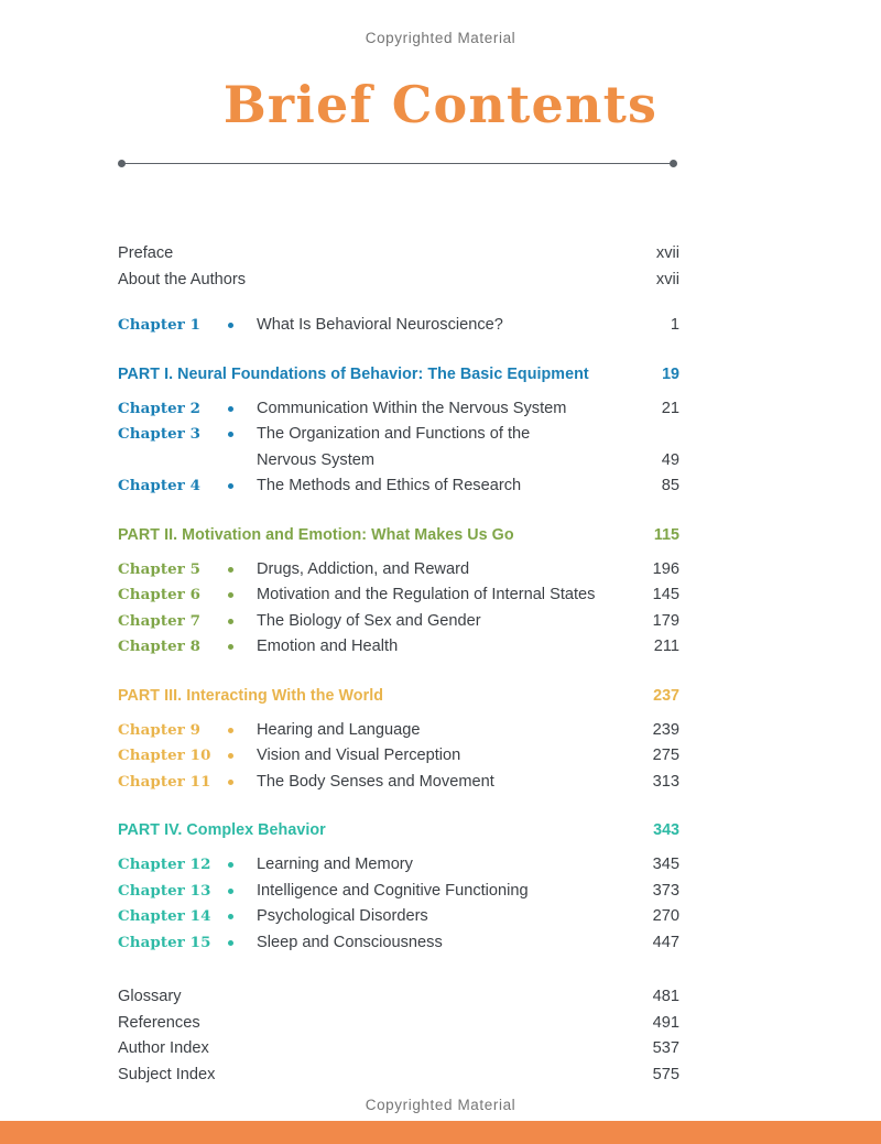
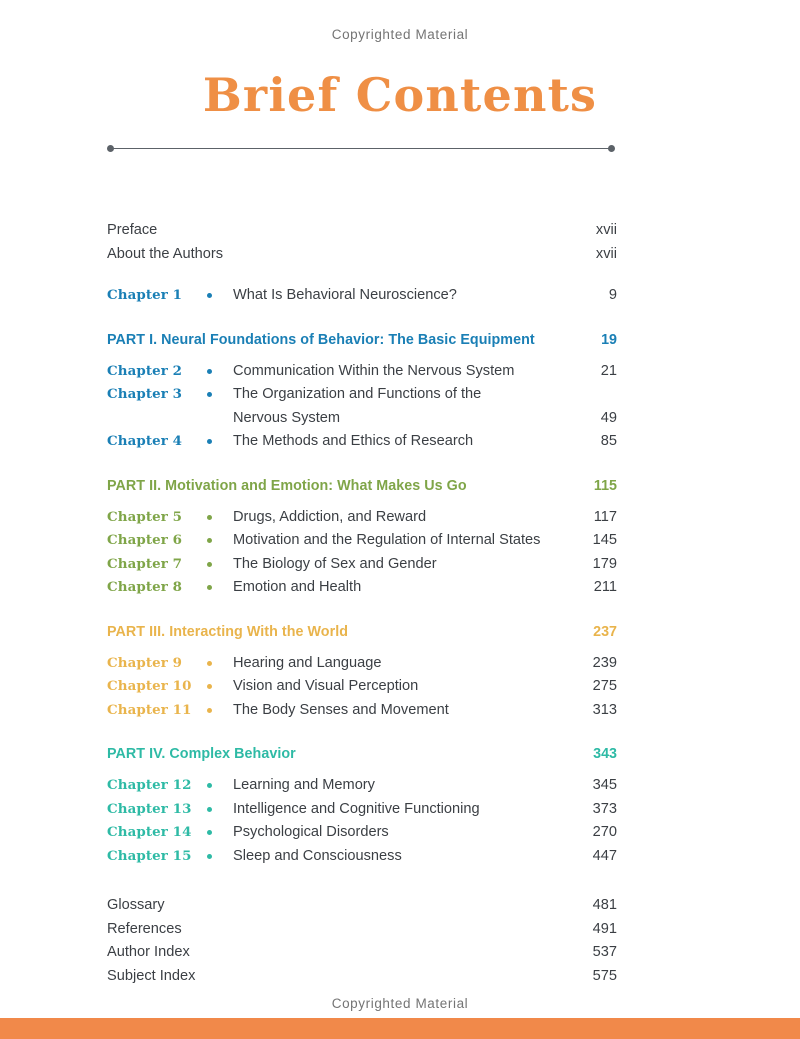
  Copyrighted Material
  Brief Contents
  Preface
  xvii
  About the Authors
  xvii
  Chapter 1
  What Is Behavioral Neuroscience?
- 1
+ 9
  PART I. Neural Foundations of Behavior: The Basic Equipment
  19
  Chapter 2
  Communication Within the Nervous System
  21
  Chapter 3
  The Organization and Functions of the
  Nervous System
  49
  Chapter 4
  The Methods and Ethics of Research
  85
  PART II. Motivation and Emotion: What Makes Us Go
  115
  Chapter 5
  Drugs, Addiction, and Reward
- 196
+ 117
  Chapter 6
  Motivation and the Regulation of Internal States
  145
  Chapter 7
  The Biology of Sex and Gender
  179
  Chapter 8
  Emotion and Health
  211
  PART III. Interacting With the World
  237
  Chapter 9
  Hearing and Language
  239
  Chapter 10
  Vision and Visual Perception
  275
  Chapter 11
  The Body Senses and Movement
  313
  PART IV. Complex Behavior
  343
  Chapter 12
  Learning and Memory
  345
  Chapter 13
  Intelligence and Cognitive Functioning
  373
  Chapter 14
  Psychological Disorders
  270
  Chapter 15
  Sleep and Consciousness
  447
  Glossary
  481
  References
  491
  Author Index
  537
  Subject Index
  575
  Copyrighted Material
